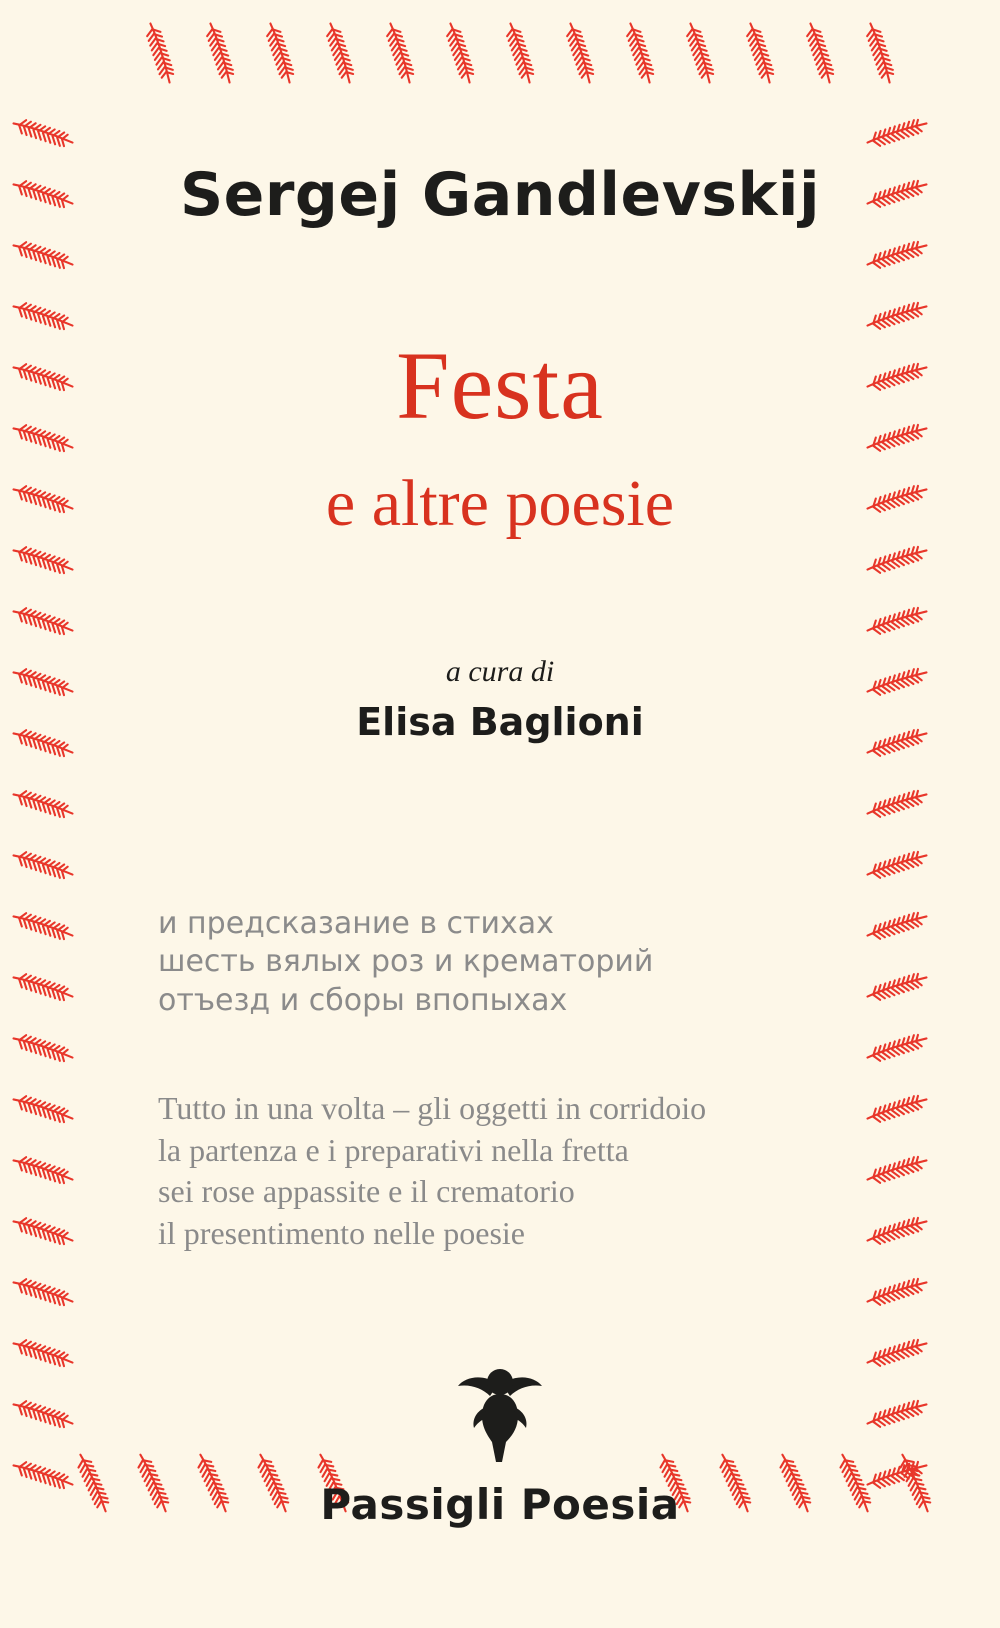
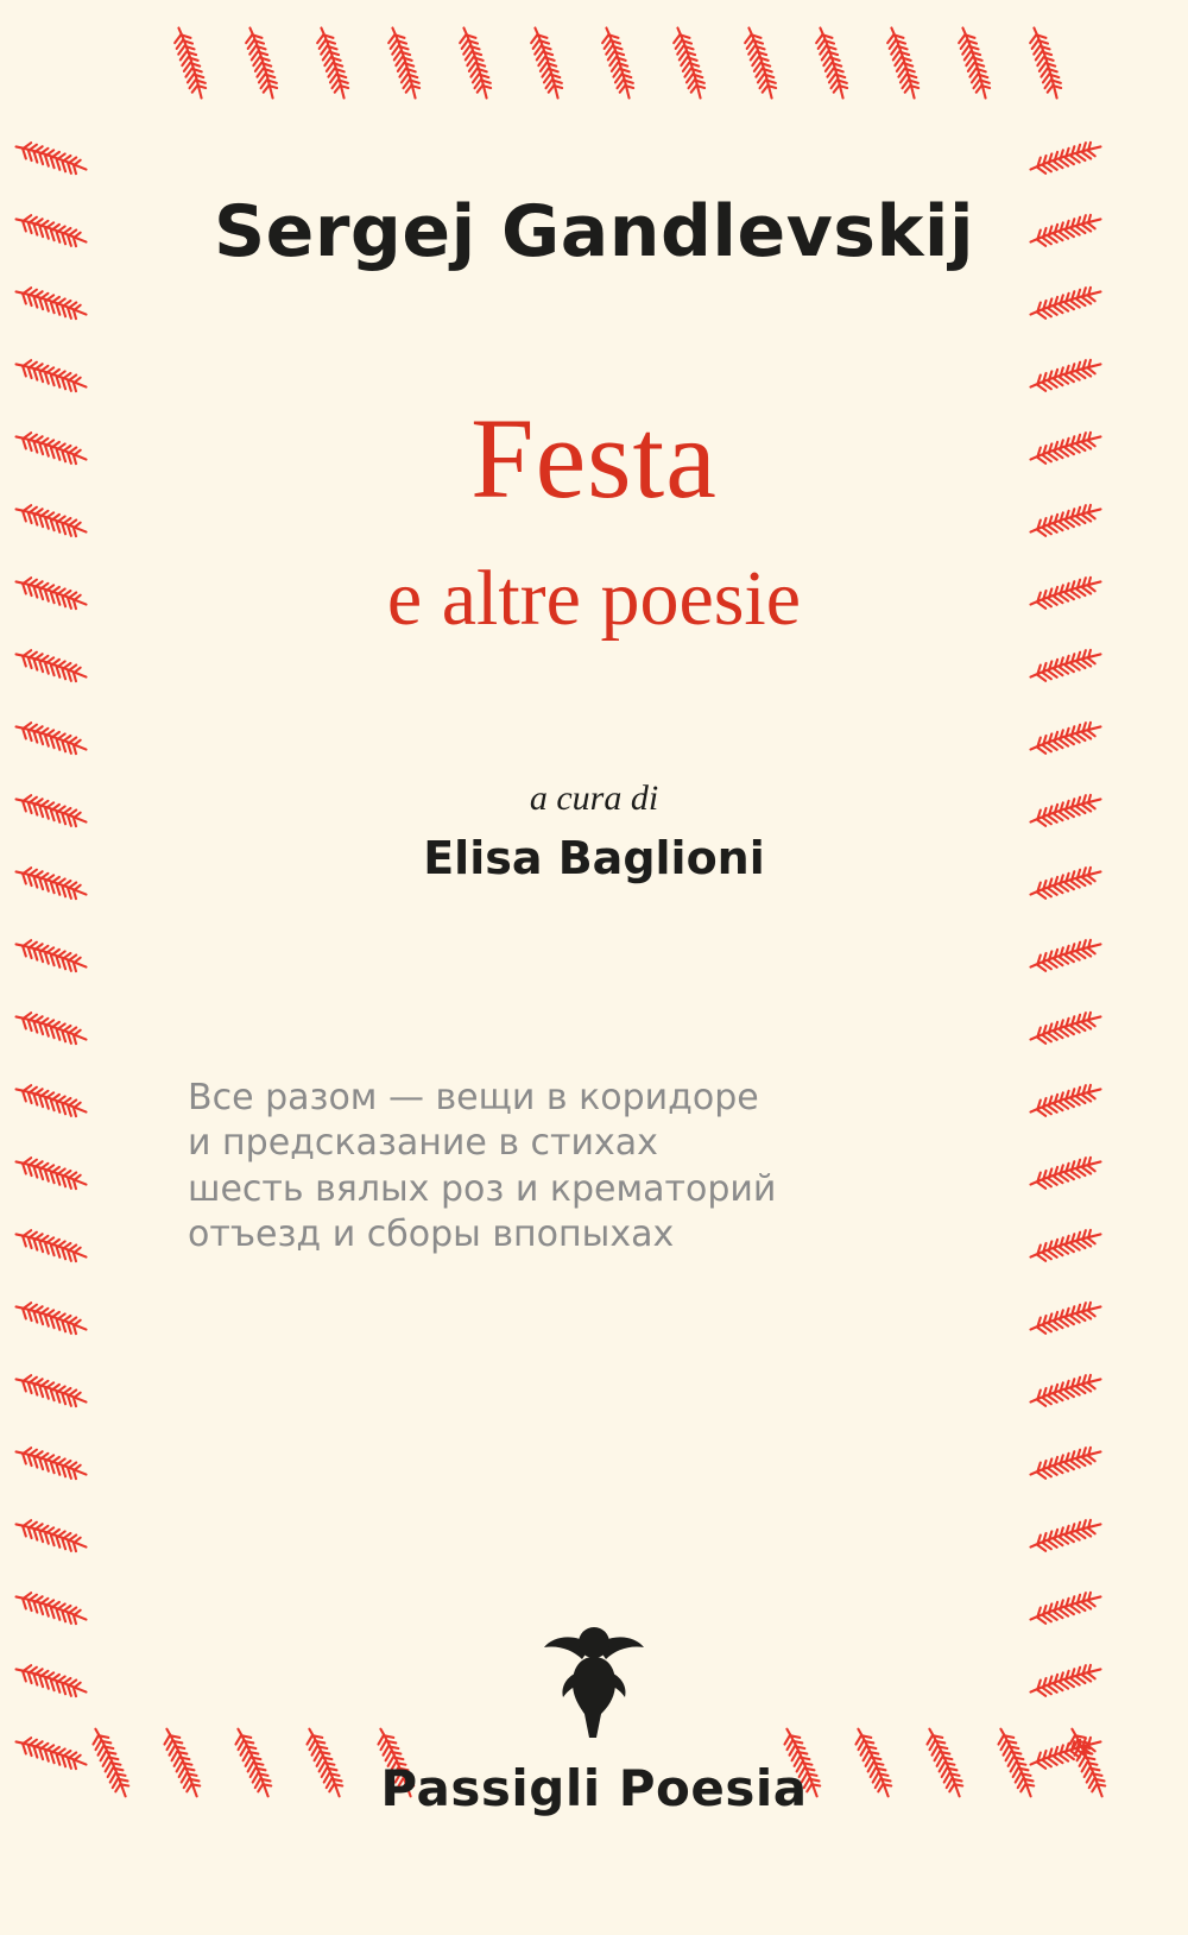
  Sergej Gandlevskij
  Festa
  e altre poesie
  a cura di
  Elisa Baglioni
+ Все разом — вещи в коридоре
  и предсказание в стихах
  шесть вялых роз и крематорий
  отъезд и сборы впопыхах
- Tutto in una volta – gli oggetti in corridoio
- la partenza e i preparativi nella fretta
- sei rose appassite e il crematorio
- il presentimento nelle poesie
  Passigli Poesia
